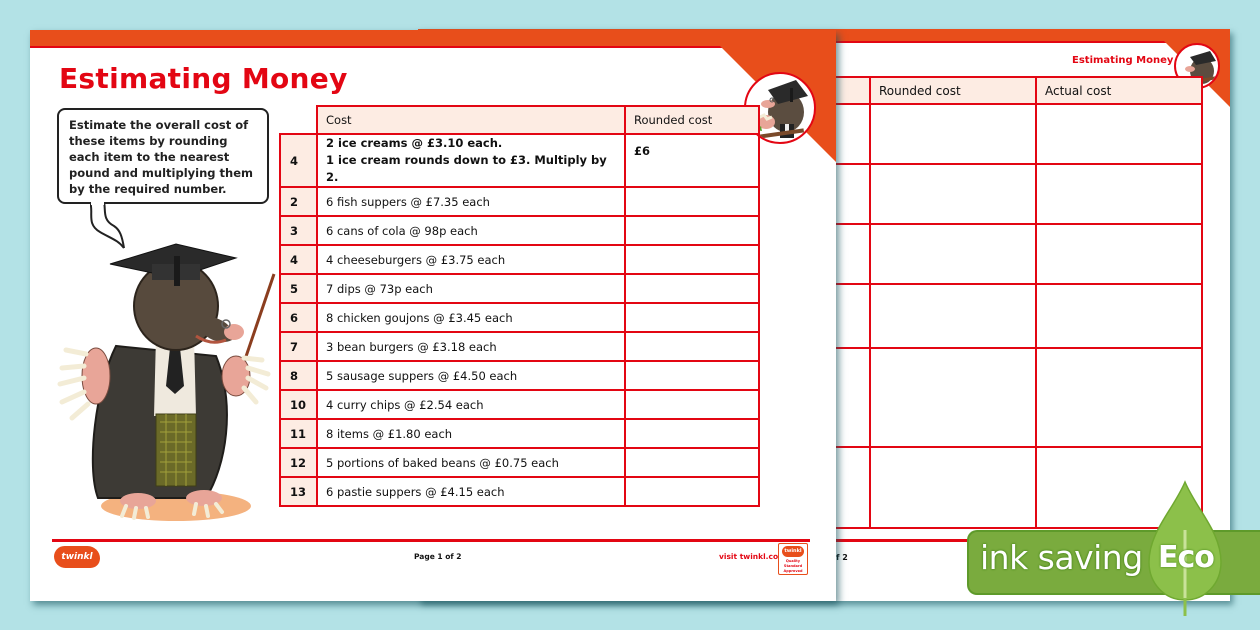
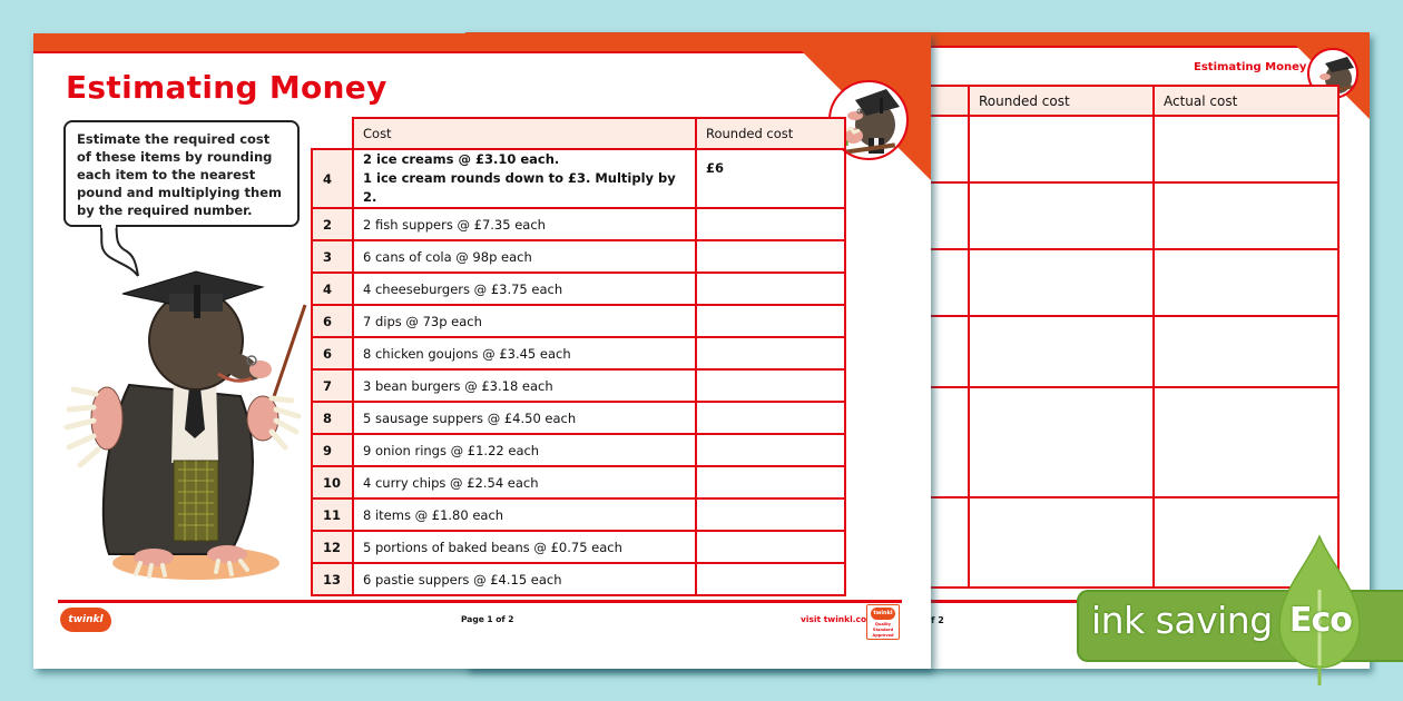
  Estimating Money
  	Rounded cost	Actual cost
  f 2
  Estimating Money
- Estimate the overall cost of these items by rounding each item to the nearest pound and multiplying them by the required number.
+ Estimate the required cost of these items by rounding each item to the nearest pound and multiplying them by the required number.
  	Cost	Rounded cost
  4	2 ice creams @ £3.10 each. 1 ice cream rounds down to £3. Multiply by 2.	£6
- 2	6 fish suppers @ £7.35 each
+ 2	2 fish suppers @ £7.35 each
  3	6 cans of cola @ 98p each
  4	4 cheeseburgers @ £3.75 each
- 5	7 dips @ 73p each
+ 6	7 dips @ 73p each
  6	8 chicken goujons @ £3.45 each
  7	3 bean burgers @ £3.18 each
  8	5 sausage suppers @ £4.50 each
+ 9	9 onion rings @ £1.22 each
  10	4 curry chips @ £2.54 each
  11	8 items @ £1.80 each
  12	5 portions of baked beans @ £0.75 each
  13	6 pastie suppers @ £4.15 each
  twinkl
  Page 1 of 2
  visit twinkl.co
  ink saving
  Eco
